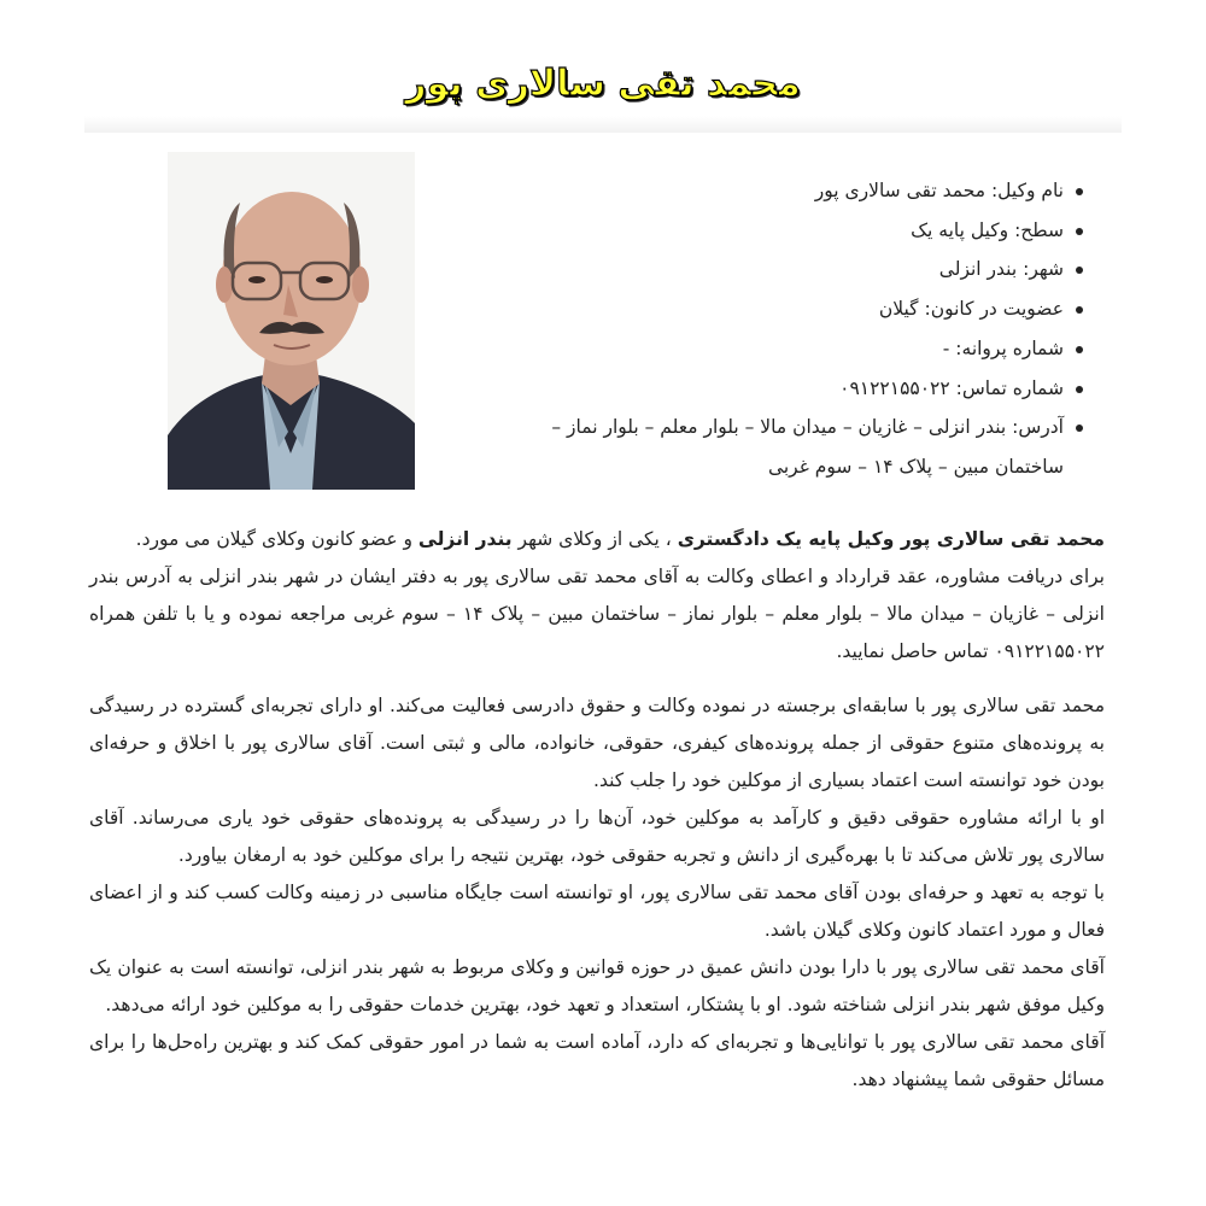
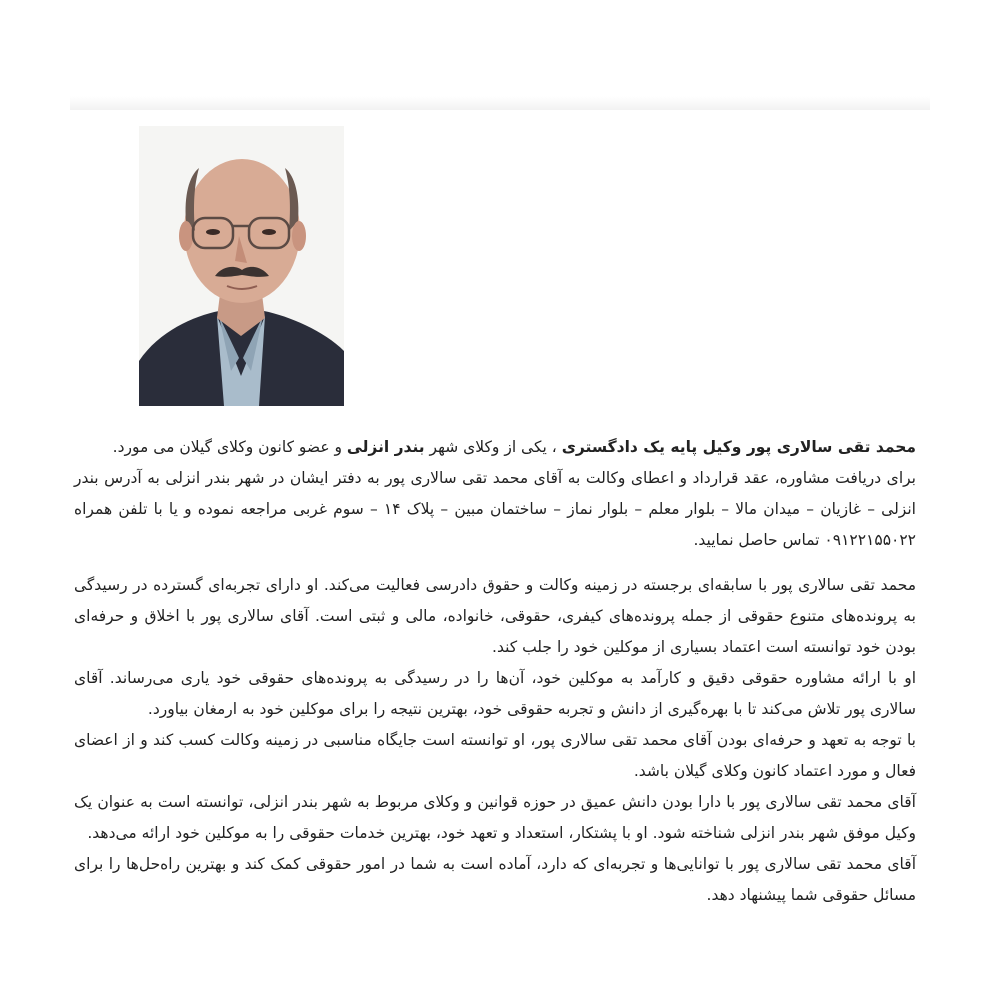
- محمد تقی سالاری پور
- نام وکیل: محمد تقی سالاری پور
- سطح: وکیل پایه یک
- شهر: بندر انزلی
- عضویت در کانون: گیلان
- شماره پروانه: -
- شماره تماس: ۰۹۱۲۲۱۵۵۰۲۲
- آدرس: بندر انزلی – غازیان – میدان مالا – بلوار معلم – بلوار نماز – ساختمان مبین – پلاک ۱۴ – سوم غربی
  محمد تقی سالاری پور وکیل پایه یک دادگستری ، یکی از وکلای شهر بندر انزلی و عضو کانون وکلای گیلان می مورد.
  برای دریافت مشاوره، عقد قرارداد و اعطای وکالت به آقای محمد تقی سالاری پور به دفتر ایشان در شهر بندر انزلی به آدرس بندر انزلی – غازیان – میدان مالا – بلوار معلم – بلوار نماز – ساختمان مبین – پلاک ۱۴ – سوم غربی مراجعه نموده و یا با تلفن همراه ۰۹۱۲۲۱۵۵۰۲۲ تماس حاصل نمایید.
- محمد تقی سالاری پور با سابقه‌ای برجسته در نموده وکالت و حقوق دادرسی فعالیت می‌کند. او دارای تجربه‌ای گسترده در رسیدگی به پرونده‌های متنوع حقوقی از جمله پرونده‌های کیفری، حقوقی، خانواده، مالی و ثبتی است. آقای سالاری پور با اخلاق و حرفه‌ای بودن خود توانسته است اعتماد بسیاری از موکلین خود را جلب کند.
+ محمد تقی سالاری پور با سابقه‌ای برجسته در زمینه وکالت و حقوق دادرسی فعالیت می‌کند. او دارای تجربه‌ای گسترده در رسیدگی به پرونده‌های متنوع حقوقی از جمله پرونده‌های کیفری، حقوقی، خانواده، مالی و ثبتی است. آقای سالاری پور با اخلاق و حرفه‌ای بودن خود توانسته است اعتماد بسیاری از موکلین خود را جلب کند.
  او با ارائه مشاوره حقوقی دقیق و کارآمد به موکلین خود، آن‌ها را در رسیدگی به پرونده‌های حقوقی خود یاری می‌رساند. آقای سالاری پور تلاش می‌کند تا با بهره‌گیری از دانش و تجربه حقوقی خود، بهترین نتیجه را برای موکلین خود به ارمغان بیاورد.
  با توجه به تعهد و حرفه‌ای بودن آقای محمد تقی سالاری پور، او توانسته است جایگاه مناسبی در زمینه وکالت کسب کند و از اعضای فعال و مورد اعتماد کانون وکلای گیلان باشد.
  آقای محمد تقی سالاری پور با دارا بودن دانش عمیق در حوزه قوانین و وکلای مربوط به شهر بندر انزلی، توانسته است به عنوان یک وکیل موفق شهر بندر انزلی شناخته شود. او با پشتکار، استعداد و تعهد خود، بهترین خدمات حقوقی را به موکلین خود ارائه می‌دهد.
  آقای محمد تقی سالاری پور با توانایی‌ها و تجربه‌ای که دارد، آماده است به شما در امور حقوقی کمک کند و بهترین راه‌حل‌ها را برای مسائل حقوقی شما پیشنهاد دهد.
